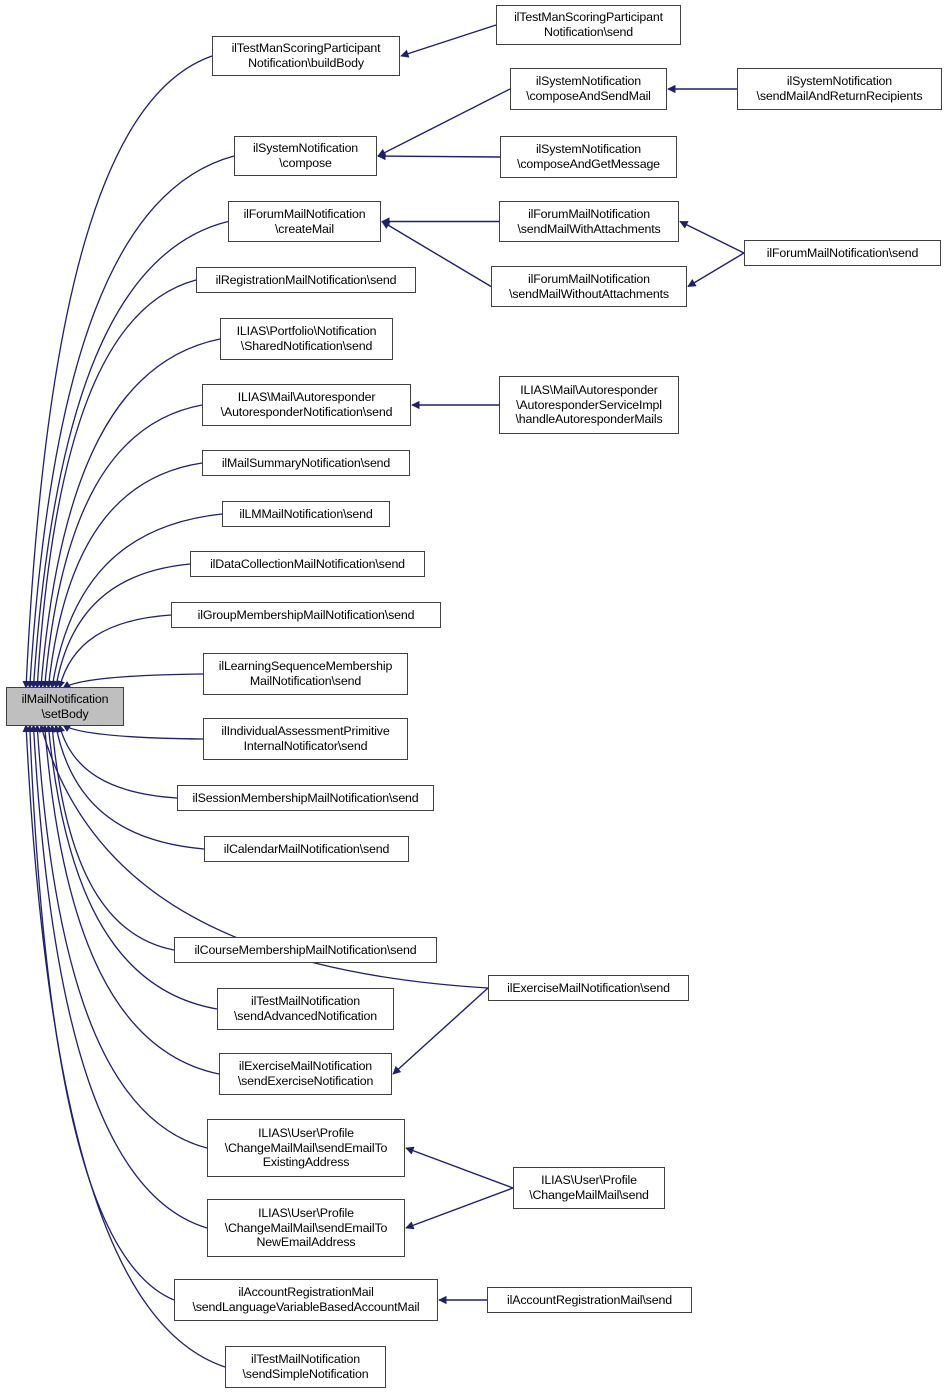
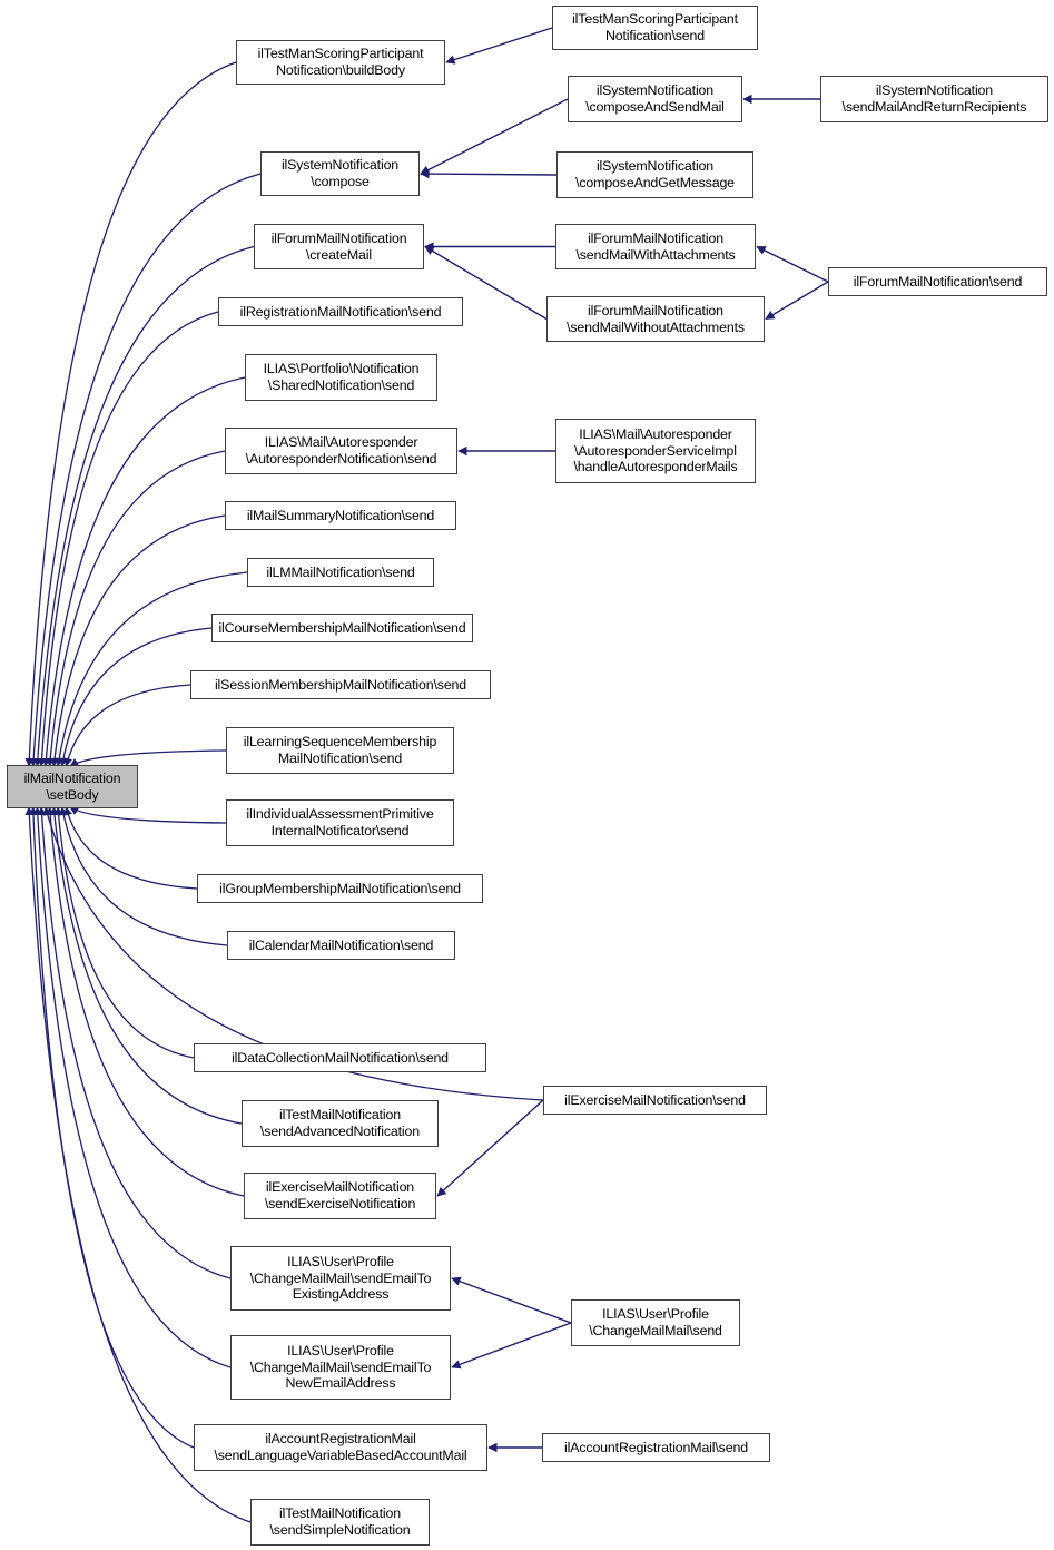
  ilMailNotification
  \setBody
  ilTestManScoringParticipant
  Notification\buildBody
  ilTestManScoringParticipant
  Notification\send
  ilSystemNotification
  \compose
  ilSystemNotification
  \composeAndSendMail
  ilSystemNotification
  \sendMailAndReturnRecipients
  ilSystemNotification
  \composeAndGetMessage
  ilForumMailNotification
  \createMail
  ilForumMailNotification
  \sendMailWithAttachments
  ilForumMailNotification\send
  ilForumMailNotification
  \sendMailWithoutAttachments
  ilRegistrationMailNotification\send
  ILIAS\Portfolio\Notification
  \SharedNotification\send
  ILIAS\Mail\Autoresponder
  \AutoresponderNotification\send
  ILIAS\Mail\Autoresponder
  \AutoresponderServiceImpl
  \handleAutoresponderMails
  ilMailSummaryNotification\send
  ilLMMailNotification\send
- ilDataCollectionMailNotification\send
+ ilCourseMembershipMailNotification\send
- ilGroupMembershipMailNotification\send
+ ilSessionMembershipMailNotification\send
  ilLearningSequenceMembership
  MailNotification\send
  ilIndividualAssessmentPrimitive
  InternalNotificator\send
- ilSessionMembershipMailNotification\send
+ ilGroupMembershipMailNotification\send
  ilCalendarMailNotification\send
- ilCourseMembershipMailNotification\send
+ ilDataCollectionMailNotification\send
  ilExerciseMailNotification\send
  ilTestMailNotification
  \sendAdvancedNotification
  ilExerciseMailNotification
  \sendExerciseNotification
  ILIAS\User\Profile
  \ChangeMailMail\sendEmailTo
  ExistingAddress
  ILIAS\User\Profile
  \ChangeMailMail\send
  ILIAS\User\Profile
  \ChangeMailMail\sendEmailTo
  NewEmailAddress
  ilAccountRegistrationMail
  \sendLanguageVariableBasedAccountMail
  ilAccountRegistrationMail\send
  ilTestMailNotification
  \sendSimpleNotification
